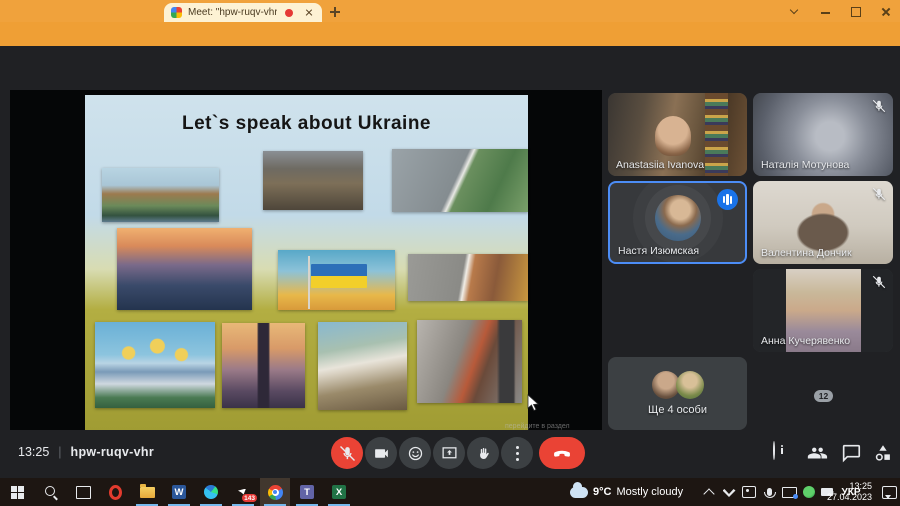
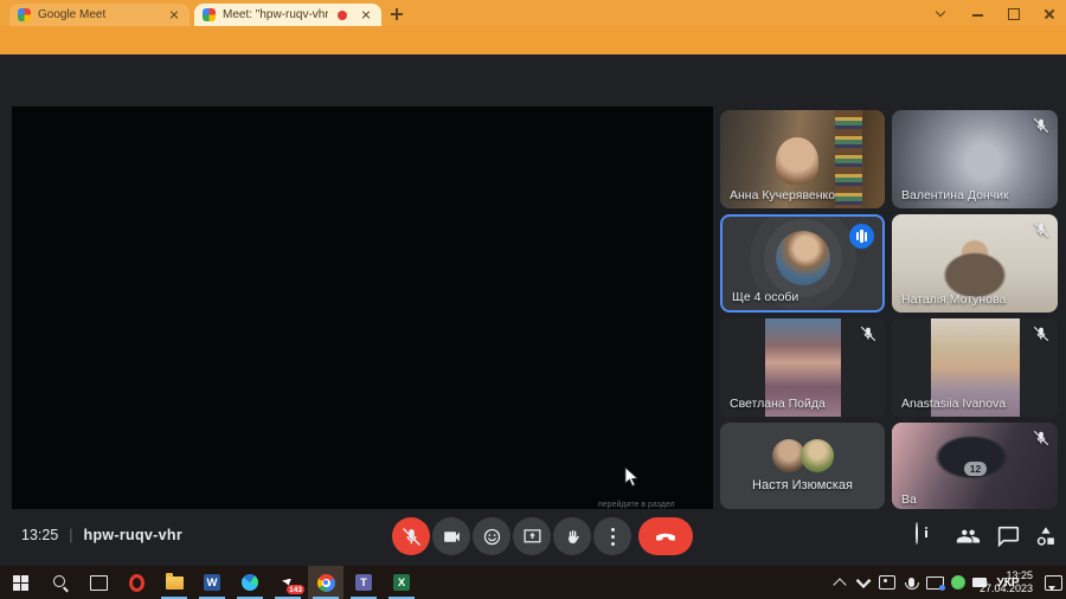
+ Google Meet
  Meet: "hpw-ruqv-vhr
- Let`s speak about Ukraine
- Anastasiia Ivanova
+ Анна Кучерявенко
- Наталія Мотунова
+ Валентина Дончик
- Настя Изюмская
+ Ще 4 особи
- Валентина Дончик
+ Наталія Мотунова
+ Светлана Пойда
- Анна Кучерявенко
+ Anastasiia Ivanova
- Ще 4 особи
+ Настя Изюмская
+ Ва
  13:25
  |
  hpw-ruqv-vhr
  12
  W
  T
  X
- 9°C
- Mostly cloudy
  УКР
  13:25
  27.04.2023
